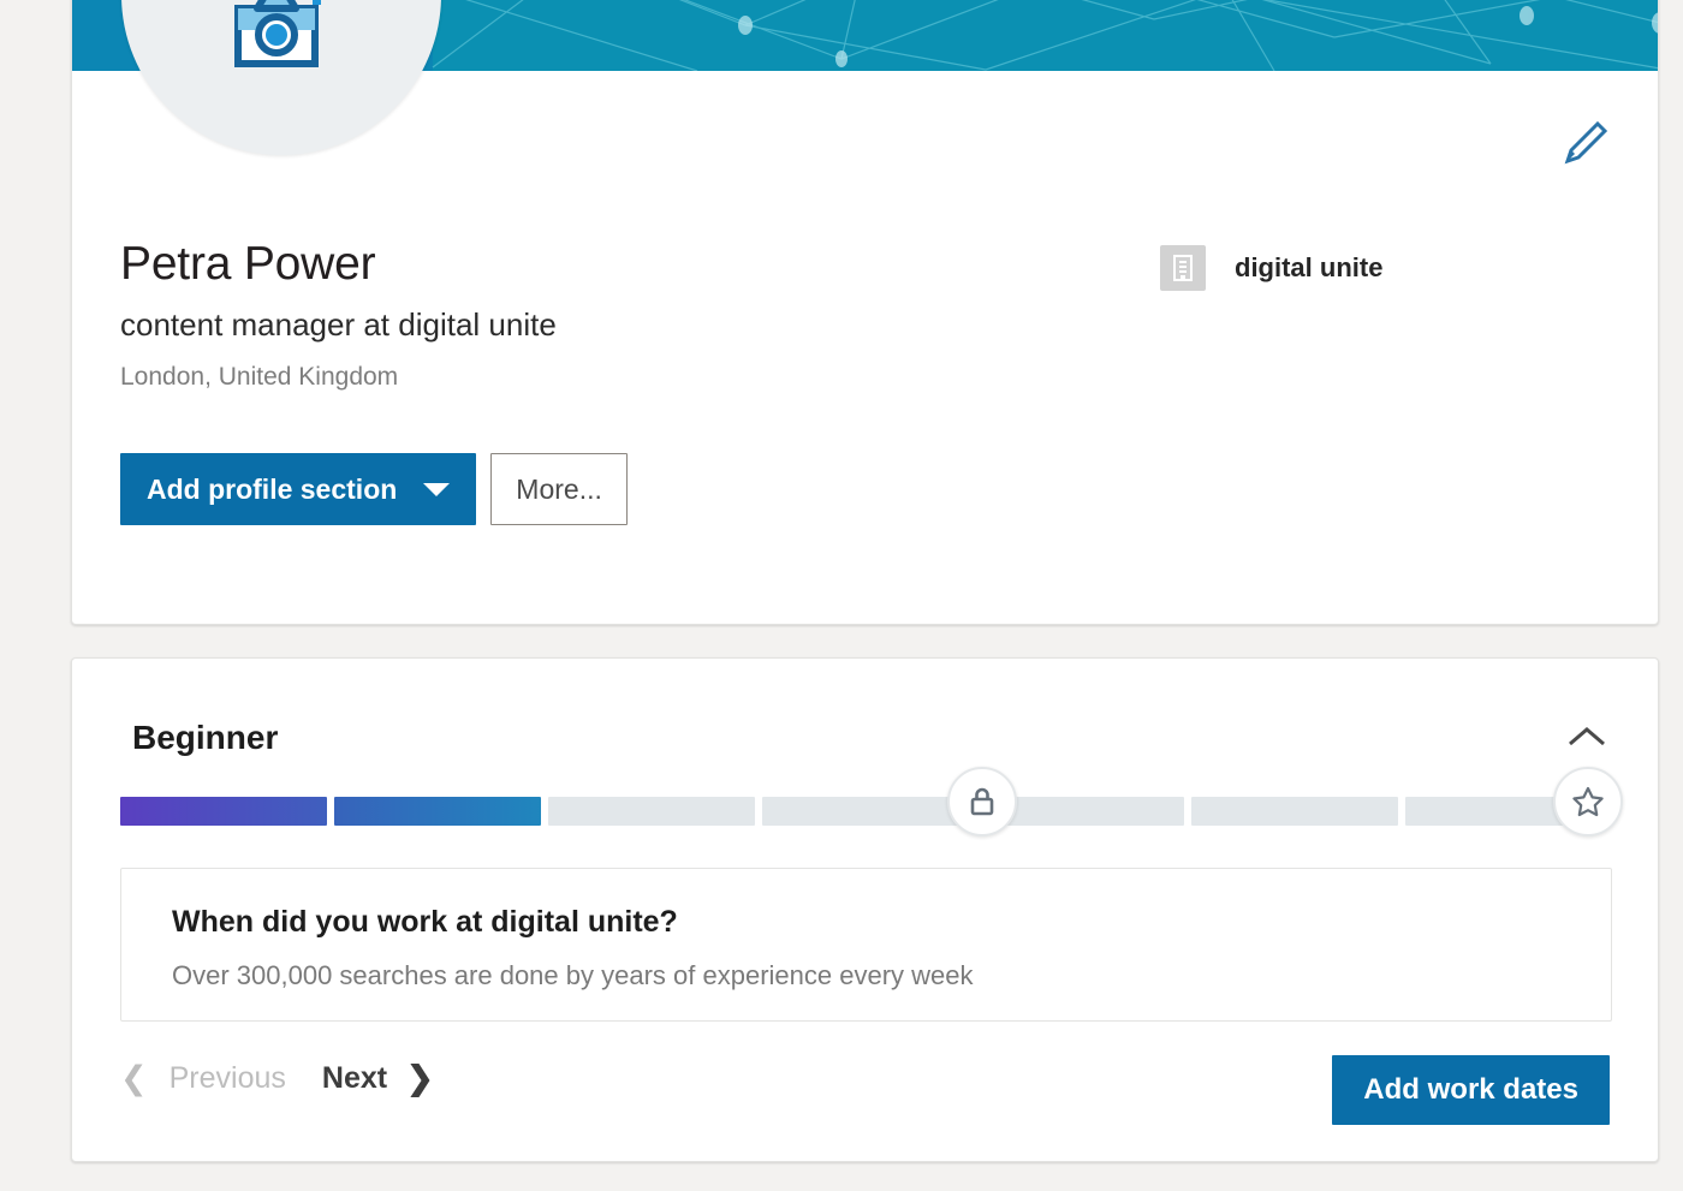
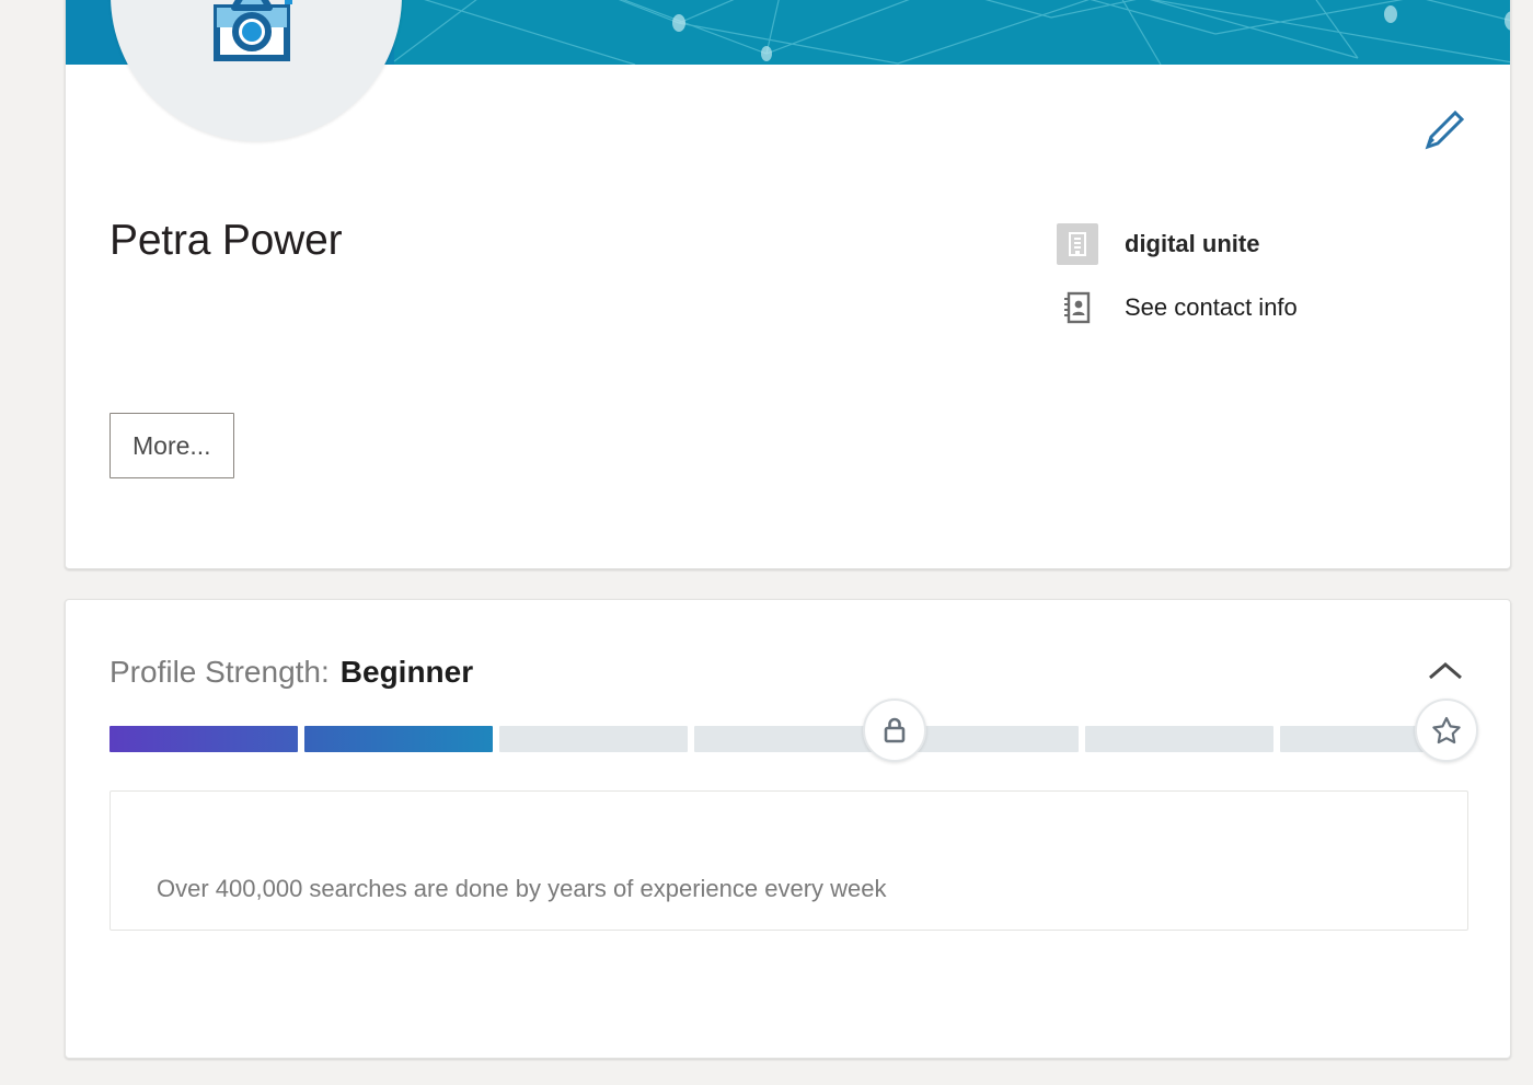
  Petra Power
- content manager at digital unite
- London, United Kingdom
- Add profile section
  More...
  digital unite
+ See contact info
+ Profile Strength:
  Beginner
- When did you work at digital unite?
- Over 300,000 searches are done by years of experience every week
+ Over 400,000 searches are done by years of experience every week
- ❮
- Previous
- Next
- ❯
- Add work dates
